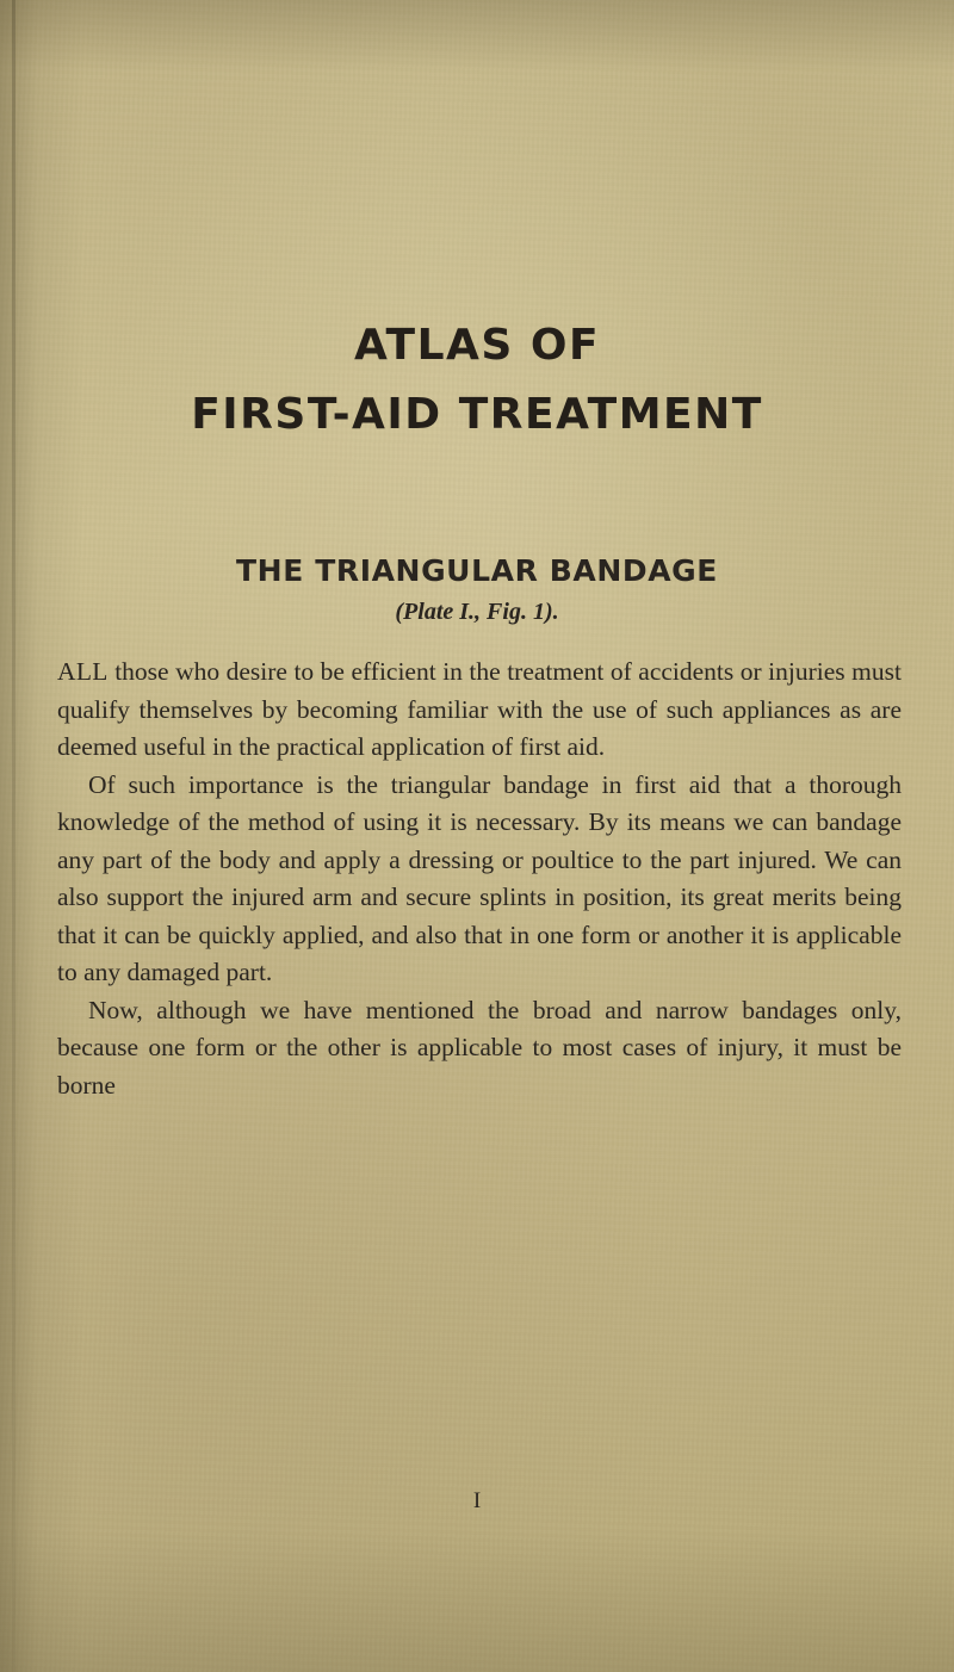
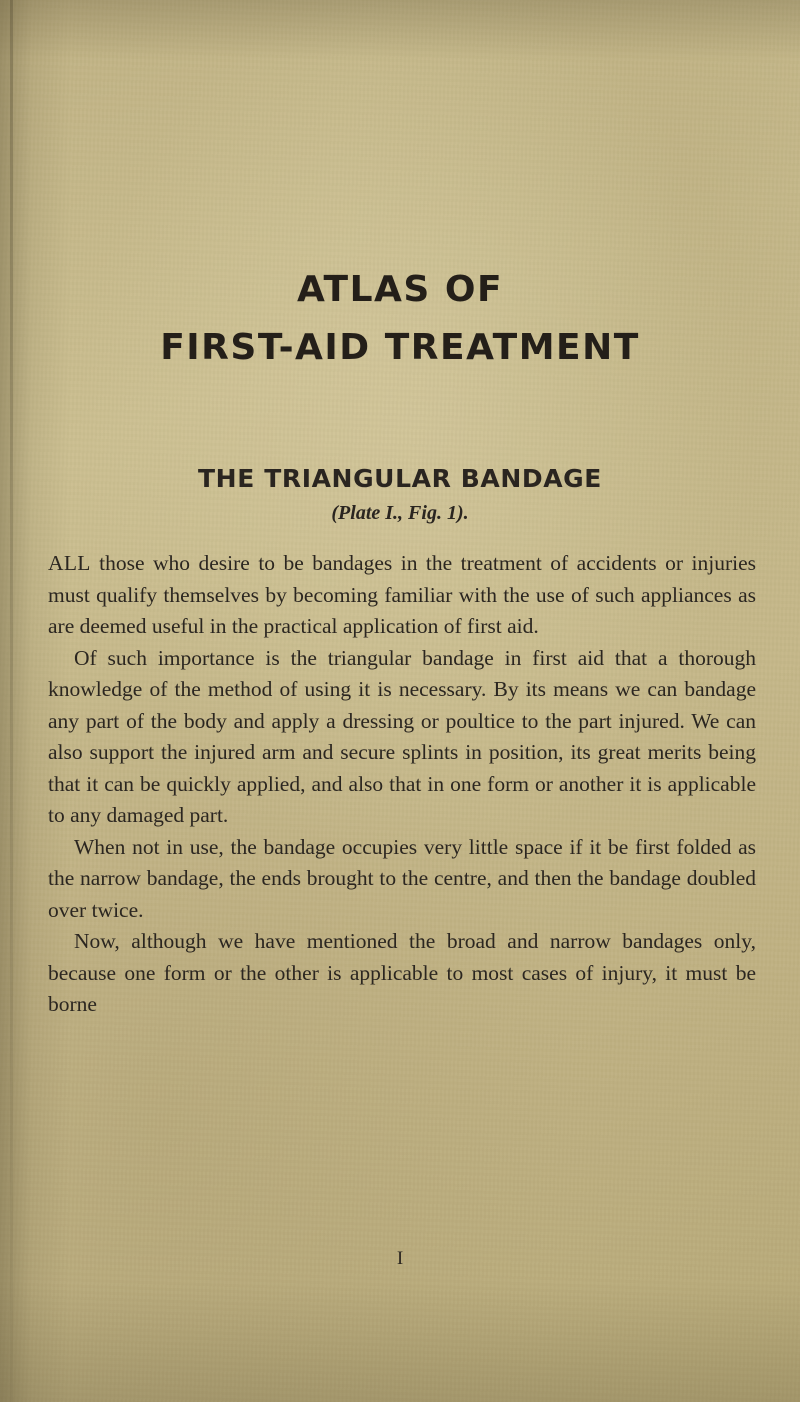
  ATLAS OF
  FIRST-AID TREATMENT
  THE TRIANGULAR BANDAGE
  (Plate I., Fig. 1).
- ALL those who desire to be efficient in the treatment of accidents or injuries must qualify themselves by becoming familiar with the use of such appliances as are deemed useful in the practical application of first aid.
+ ALL those who desire to be bandages in the treatment of accidents or injuries must qualify themselves by becoming familiar with the use of such appliances as are deemed useful in the practical application of first aid.
  Of such importance is the triangular bandage in first aid that a thorough knowledge of the method of using it is necessary. By its means we can bandage any part of the body and apply a dressing or poultice to the part injured. We can also support the injured arm and secure splints in position, its great merits being that it can be quickly applied, and also that in one form or another it is applicable to any damaged part.
+ When not in use, the bandage occupies very little space if it be first folded as the narrow bandage, the ends brought to the centre, and then the bandage doubled over twice.
  Now, although we have mentioned the broad and narrow bandages only, because one form or the other is applicable to most cases of injury, it must be borne
  I
